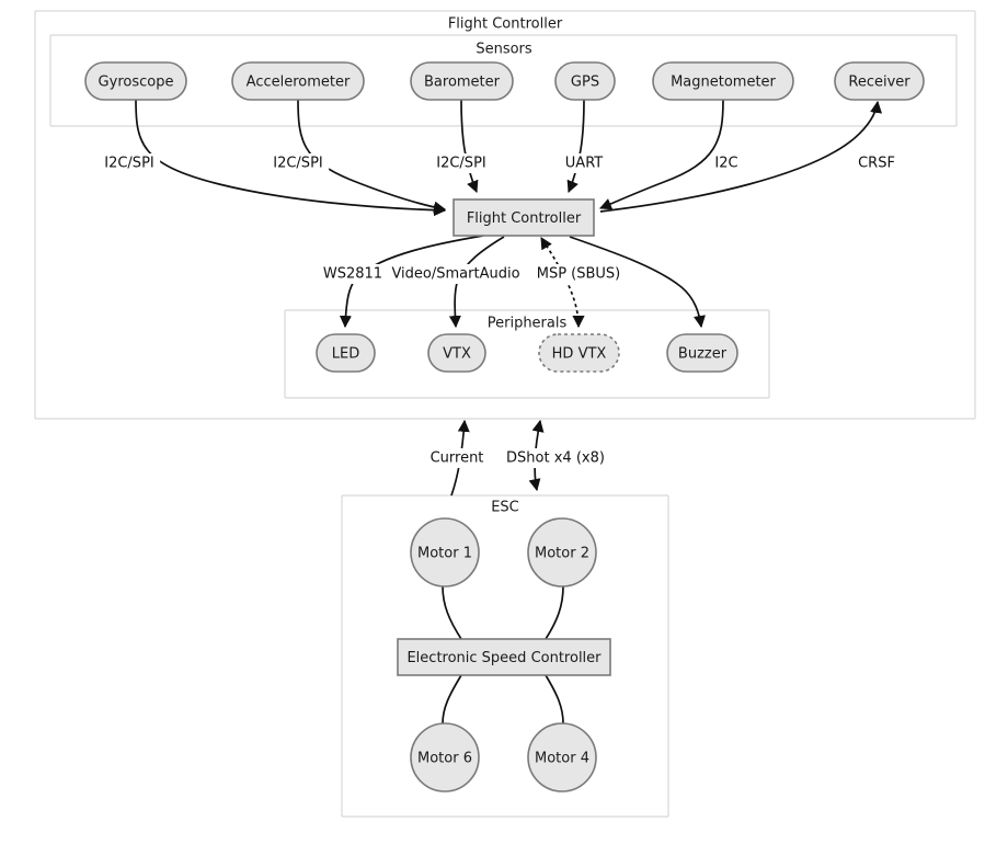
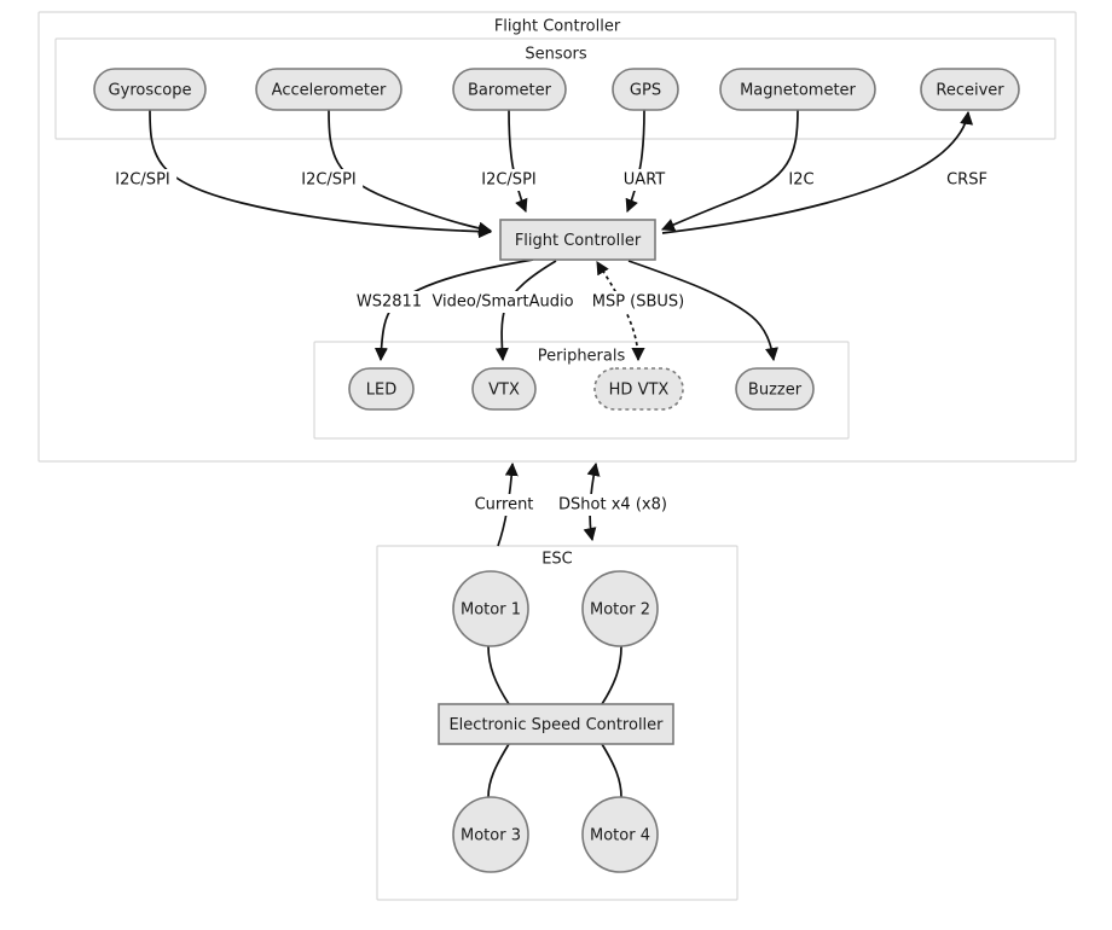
  Flight Controller
  Sensors
  Peripherals
  ESC
  Gyroscope
  Accelerometer
  Barometer
  GPS
  Magnetometer
  Receiver
  Flight Controller
  LED
  VTX
  HD VTX
  Buzzer
  Motor 1
  Motor 2
  Electronic Speed Controller
- Motor 6
+ Motor 3
  Motor 4
  I2C/SPI
  I2C/SPI
  I2C/SPI
  UART
  I2C
  CRSF
  WS2811
  Video/SmartAudio
  MSP (SBUS)
  Current
  DShot x4 (x8)
